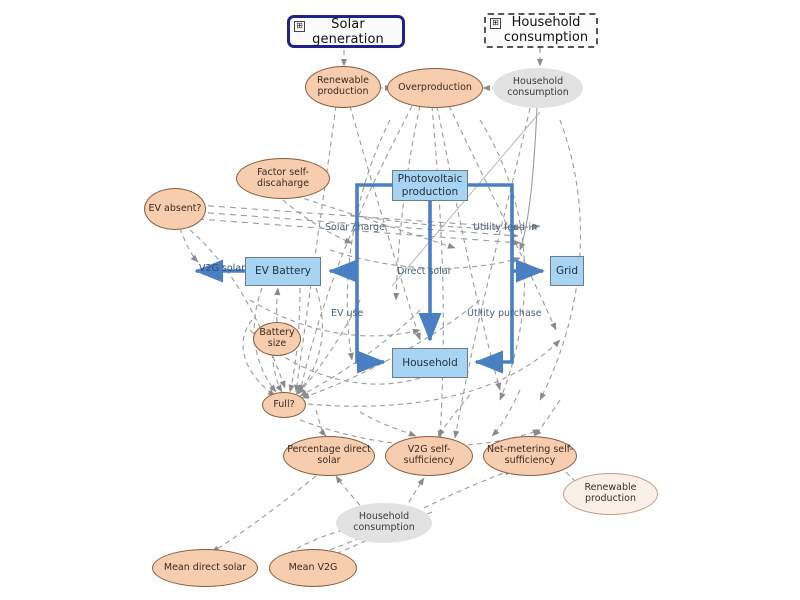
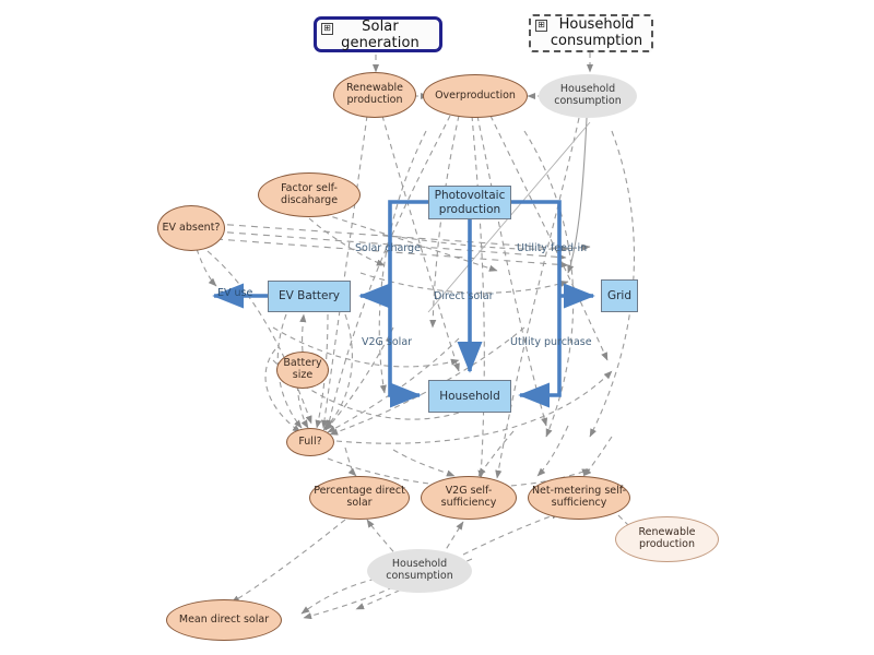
  ⊞
  Solar generation
  ⊞
  Household consumption
  Photovoltaic production
  EV Battery
  Grid
  Household
  Renewable production
  Overproduction
  Household consumption
  Factor self-discaharge
  EV absent?
  Battery size
  Full?
  Percentage direct solar
  V2G self-sufficiency
  Net-metering self-sufficiency
  Renewable production
  Household consumption
  Mean direct solar
- Mean V2G
  Solar charge
  Utility feed-in
  Direct solar
- EV use
+ V2G solar
  Utility purchase
- V2G solar
+ EV use
